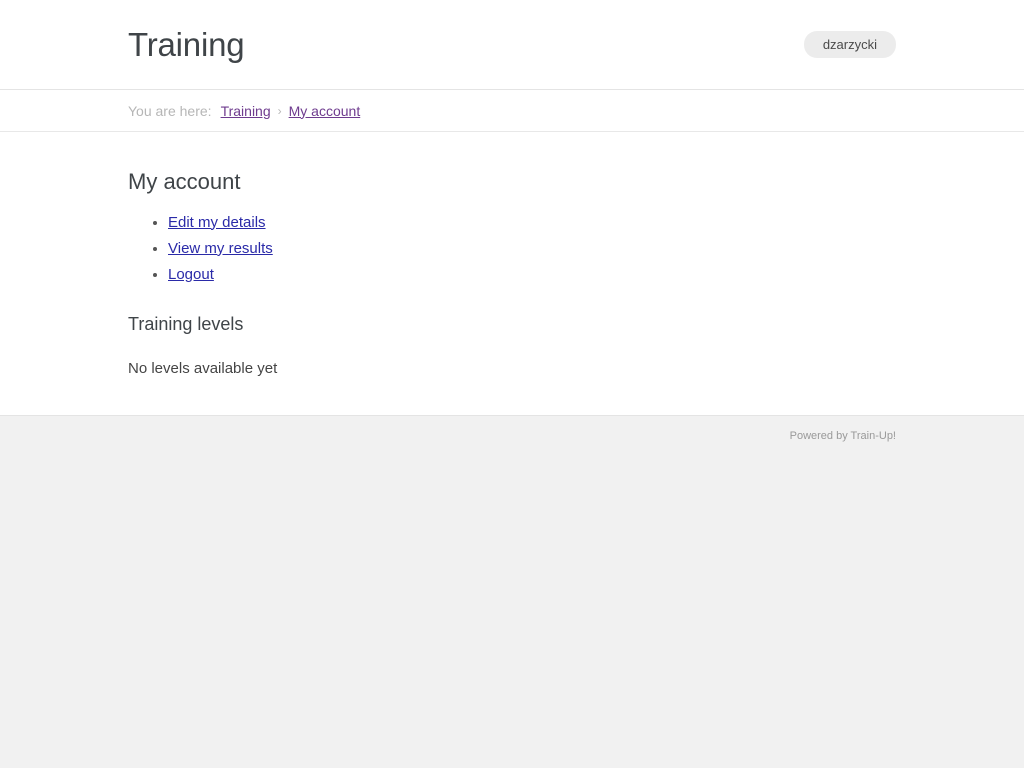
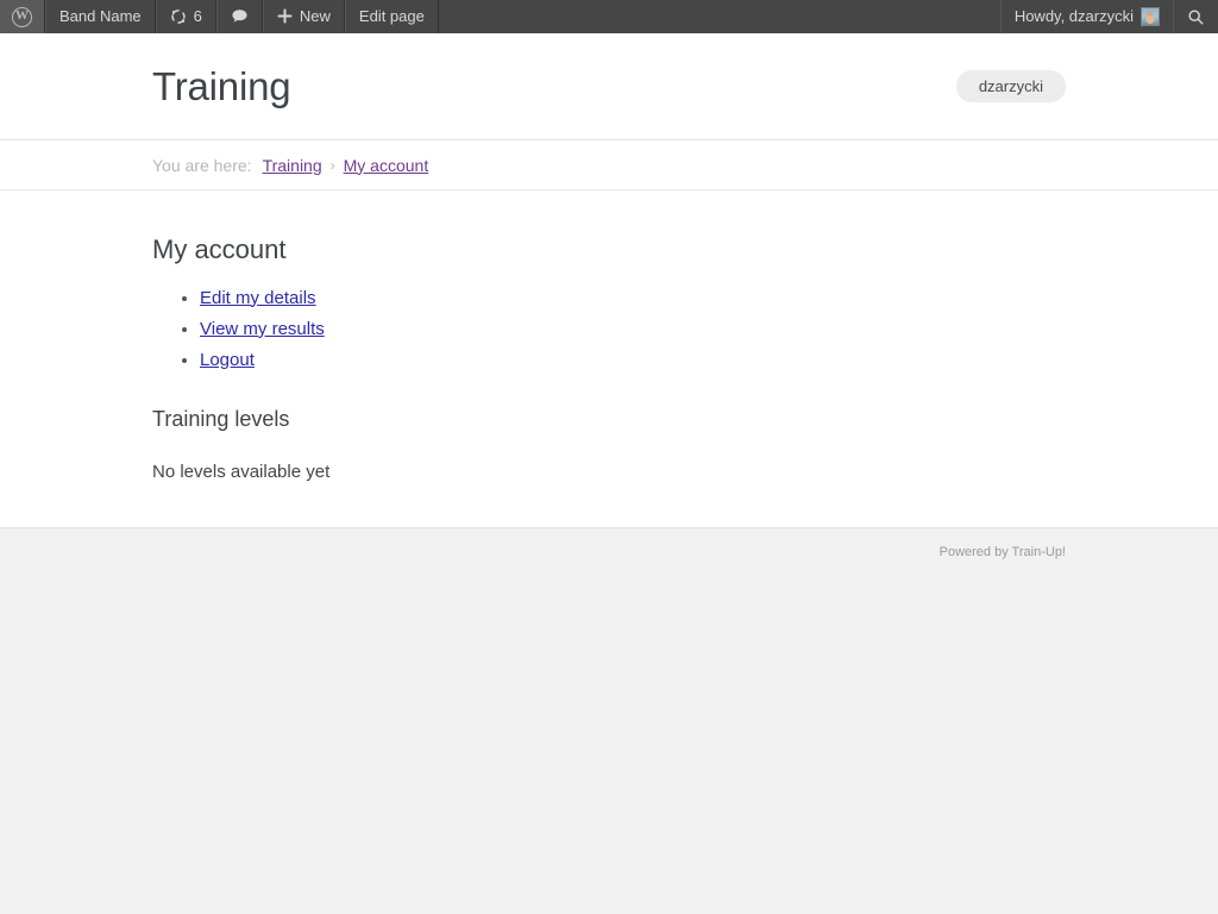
+ W
+ Band Name
+ 6
+ New
+ Edit page
+ Howdy, dzarzycki
  Training
  dzarzycki
  You are here:
  Training
  ›
  My account
  My account
  Edit my details
  View my results
  Logout
  Training levels
  No levels available yet
  Powered by Train-Up!
